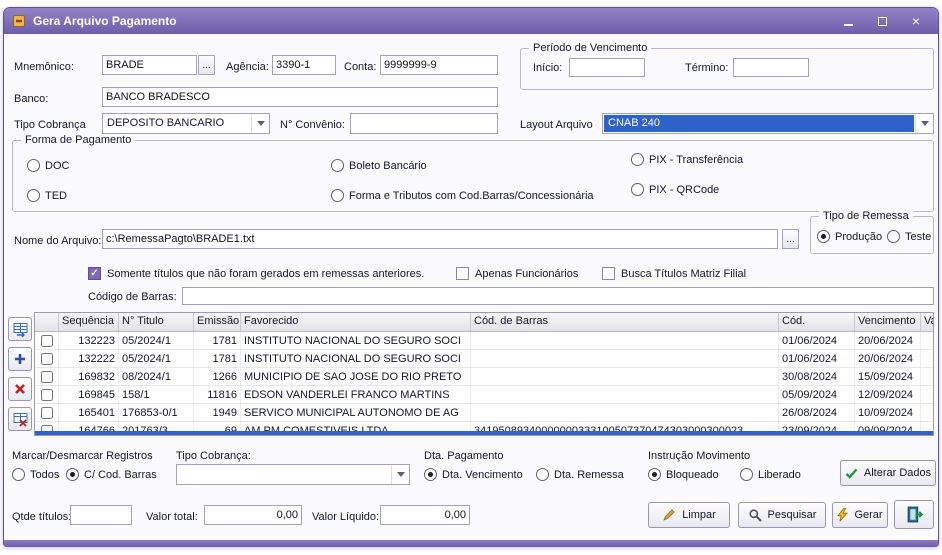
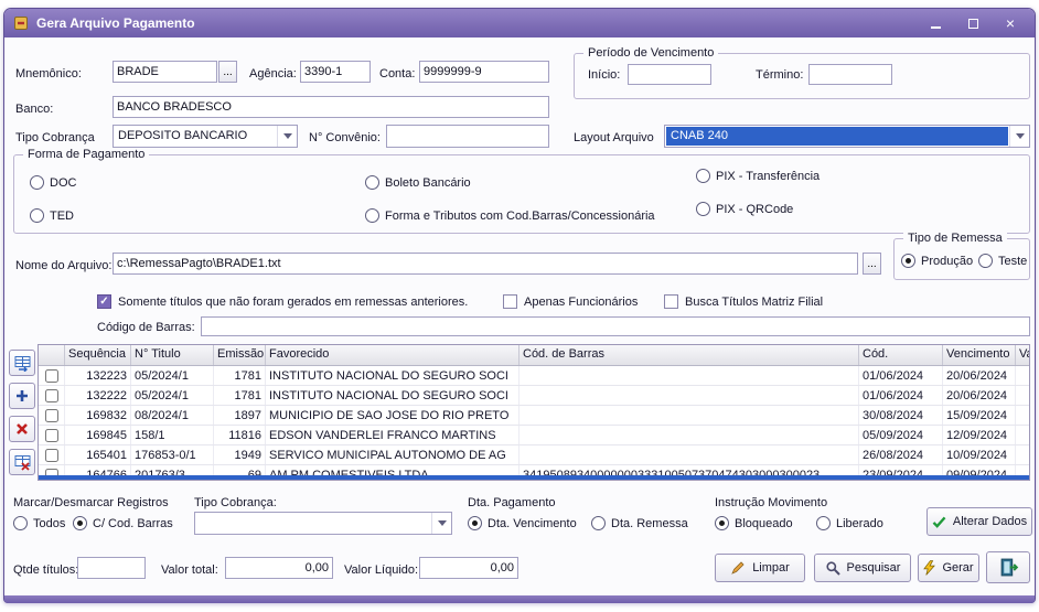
  Gera Arquivo Pagamento
  ×
  Mnemônico:
  BRADE
  ...
  Agência:
  3390-1
  Conta:
  9999999-9
  Período de Vencimento
  Início:
  Término:
  Banco:
  BANCO BRADESCO
  Tipo Cobrança
  DEPOSITO BANCARIO
  N° Convênio:
  Layout Arquivo
  CNAB 240
  Forma de Pagamento
  DOC
  TED
  Boleto Bancário
  Forma e Tributos com Cod.Barras/Concessionária
  PIX - Transferência
  PIX - QRCode
  Nome do Arquivo:
  c:\RemessaPagto\BRADE1.txt
  ...
  Tipo de Remessa
  Produção
  Teste
  Somente títulos que não foram gerados em remessas anteriores.
  Apenas Funcionários
  Busca Títulos Matriz Filial
  Código de Barras:
  Sequência
  N° Titulo
  Emissão
  Favorecido
  Cód. de Barras
  Cód.
  Vencimento
  132223
  05/2024/1
  1781
  INSTITUTO NACIONAL DO SEGURO SOCI
  01/06/2024
  20/06/2024
  132222
  05/2024/1
  1781
  INSTITUTO NACIONAL DO SEGURO SOCI
  01/06/2024
  20/06/2024
  169832
  08/2024/1
- 1266
+ 1897
  MUNICIPIO DE SAO JOSE DO RIO PRETO
  30/08/2024
  15/09/2024
  169845
  158/1
  11816
  EDSON VANDERLEI FRANCO MARTINS
  05/09/2024
  12/09/2024
  165401
  176853-0/1
  1949
  SERVICO MUNICIPAL AUTONOMO DE AG
  26/08/2024
  10/09/2024
  Marcar/Desmarcar Registros
  Todos
  C/ Cod. Barras
  Tipo Cobrança:
  Dta. Pagamento
  Dta. Vencimento
  Dta. Remessa
  Instrução Movimento
  Bloqueado
  Liberado
  Alterar Dados
  Qtde títulos
  Valor total:
  0,00
  Valor Líquido:
  0,00
  Limpar
  Pesquisar
  Gerar
